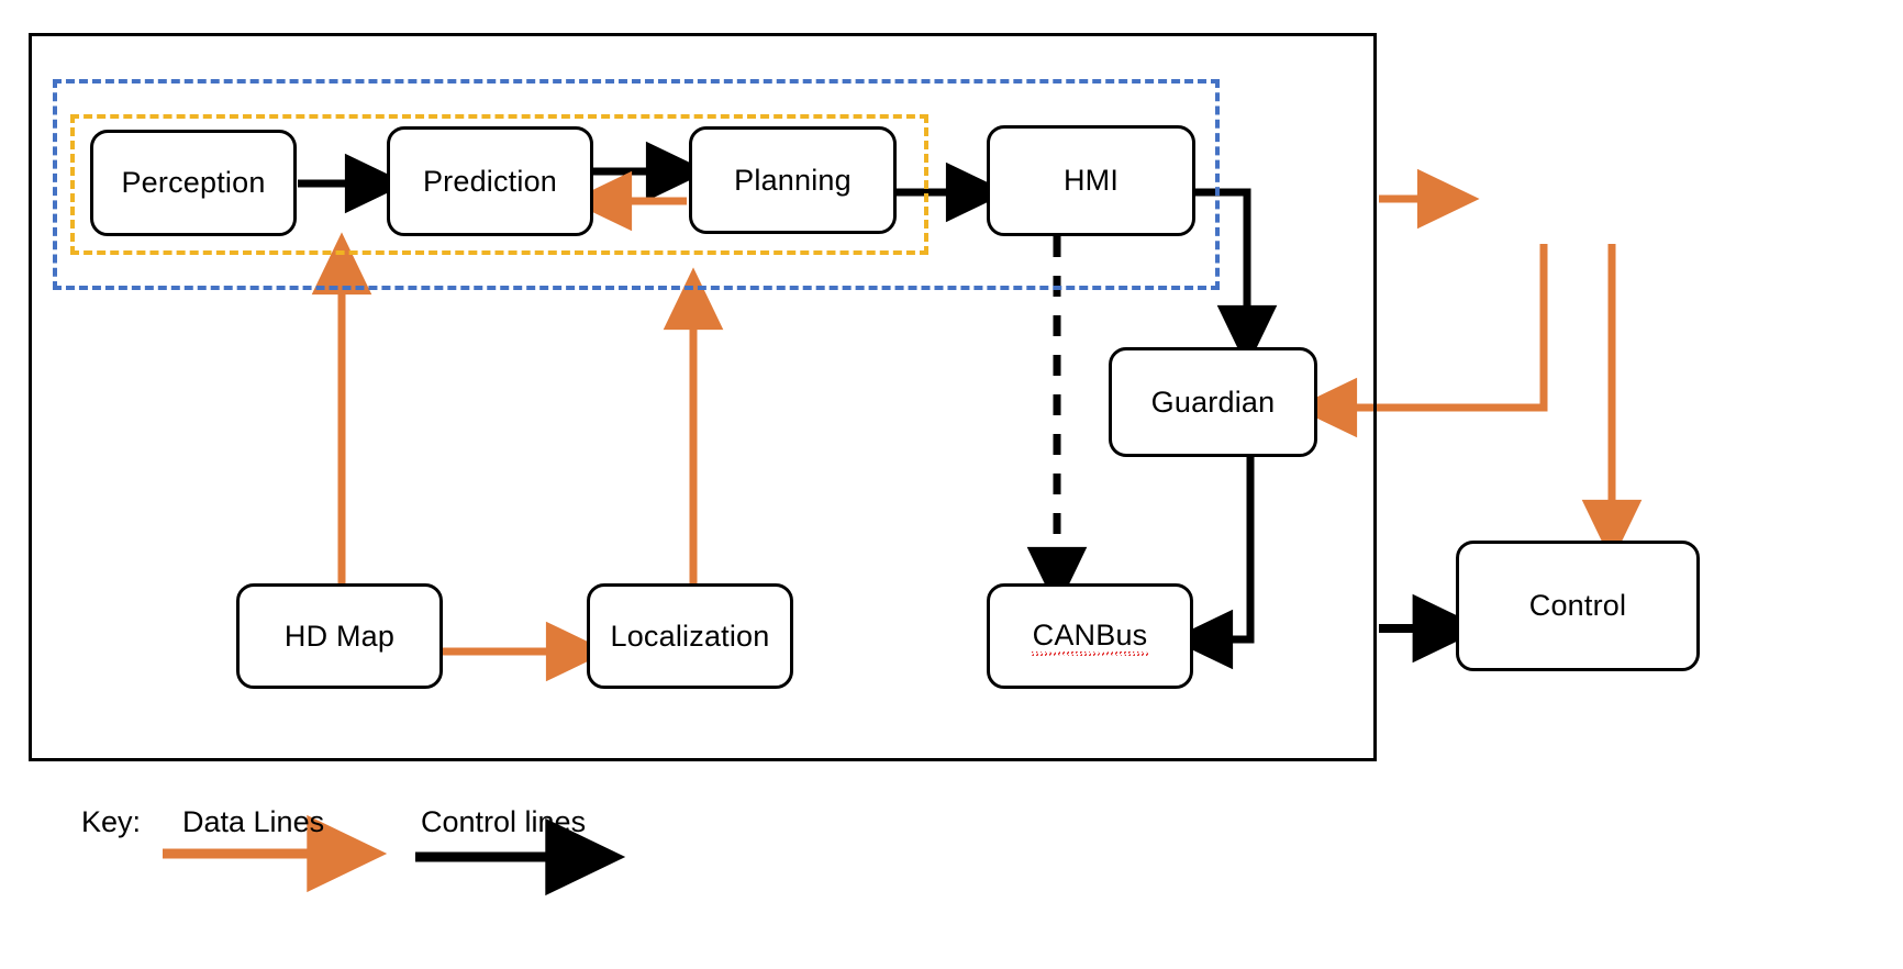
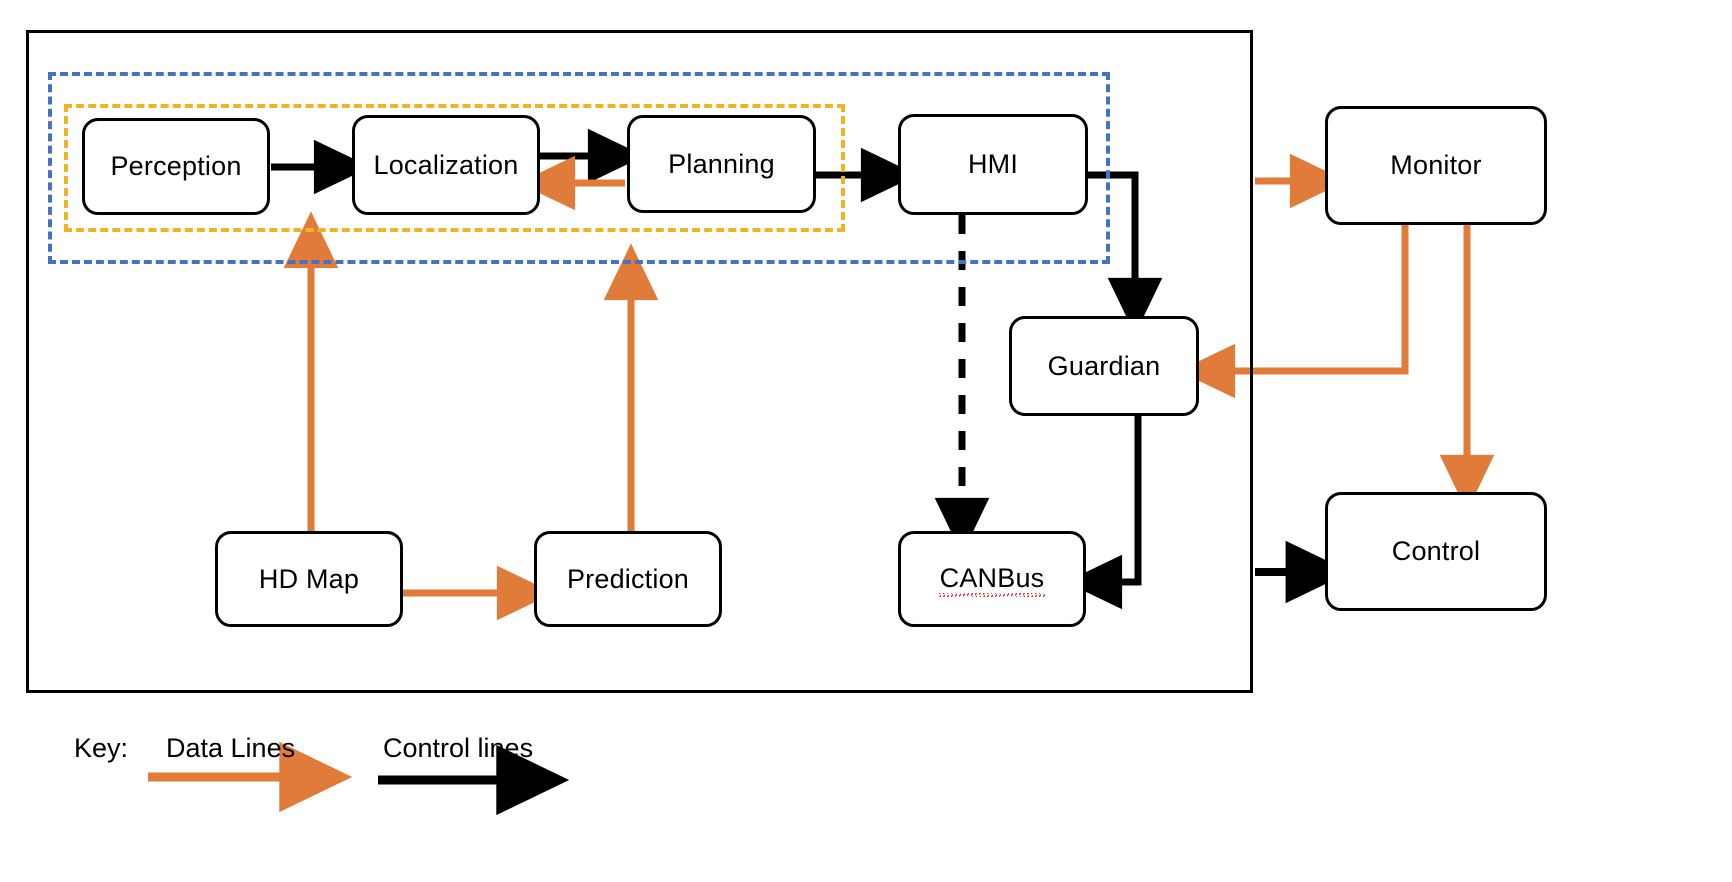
  Perception
- Prediction
+ Localization
  Planning
  HMI
+ Monitor
  Guardian
  Control
  CANBus
  HD Map
- Localization
+ Prediction
  Key:
  Data Lines
  Control lines
